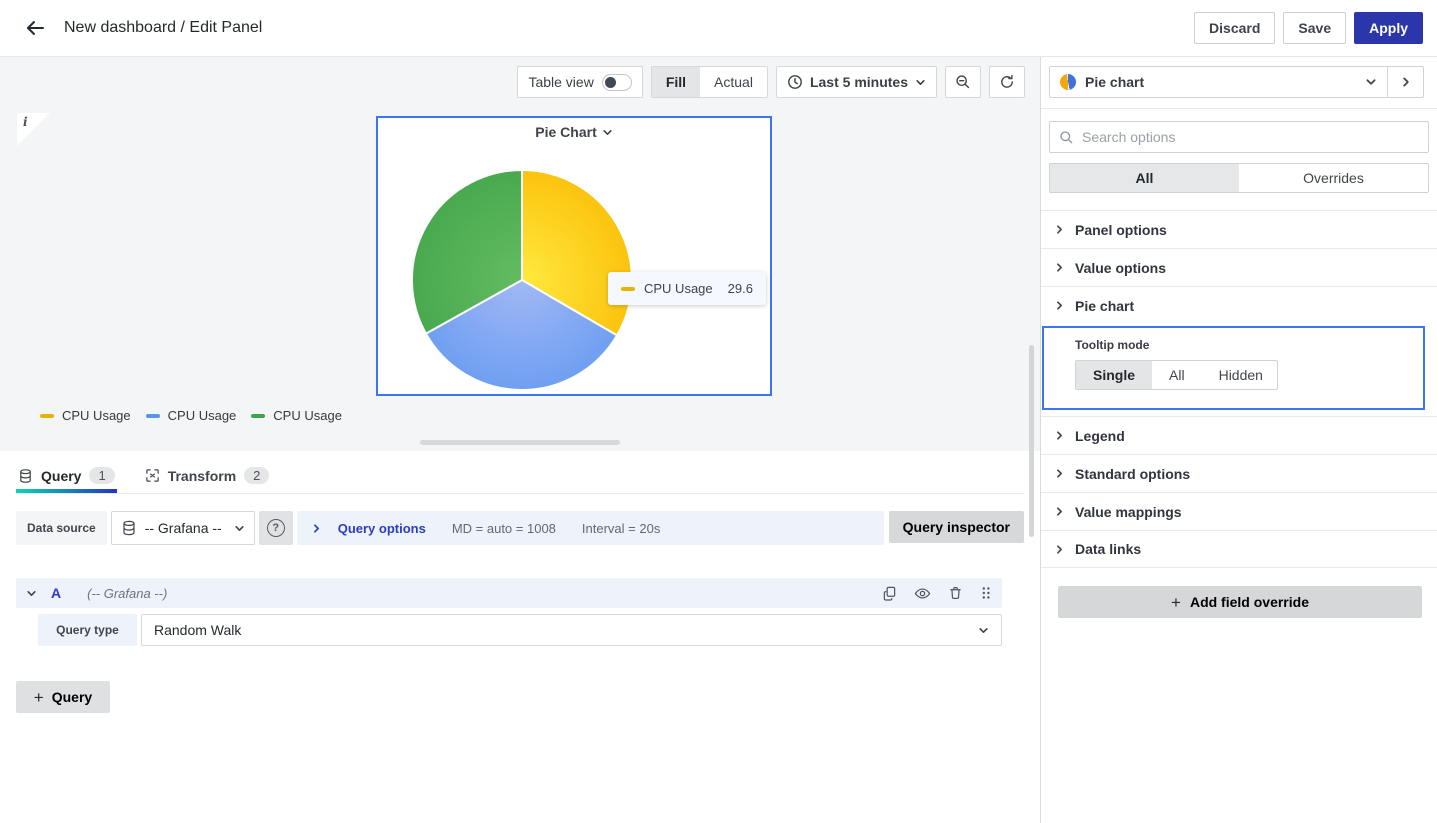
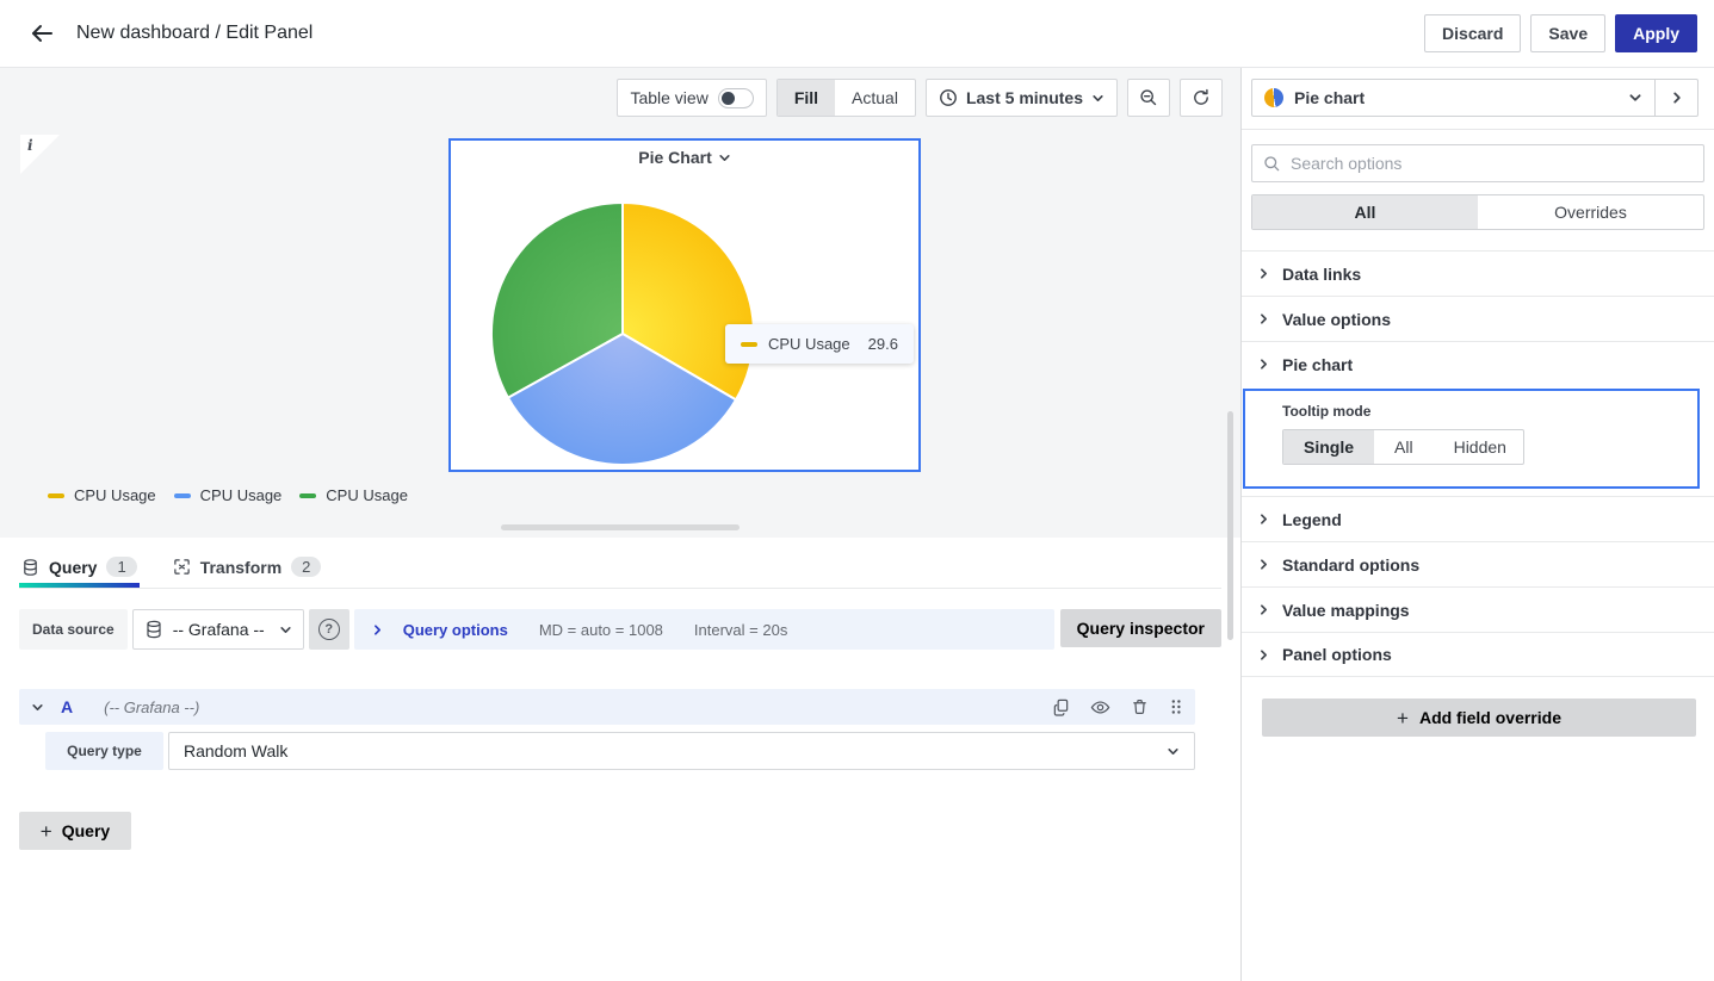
  New dashboard / Edit Panel
  Discard
  Save
  Apply
  Table view
  Fill
  Actual
  Last 5 minutes
  i
  Pie Chart
  CPU Usage
  29.6
  CPU Usage
  CPU Usage
  CPU Usage
  Query
  1
  Transform
  2
  Data source
  -- Grafana --
  ?
  Query options
  MD = auto = 1008
  Interval = 20s
  Query inspector
  A
  (-- Grafana --)
  Query type
  Random Walk
  +
  Query
  Pie chart
  Search options
  All
  Overrides
- Panel options
+ Data links
  Value options
  Pie chart
  Tooltip mode
  Single
  All
  Hidden
  Legend
  Standard options
  Value mappings
- Data links
+ Panel options
  +
  Add field override
